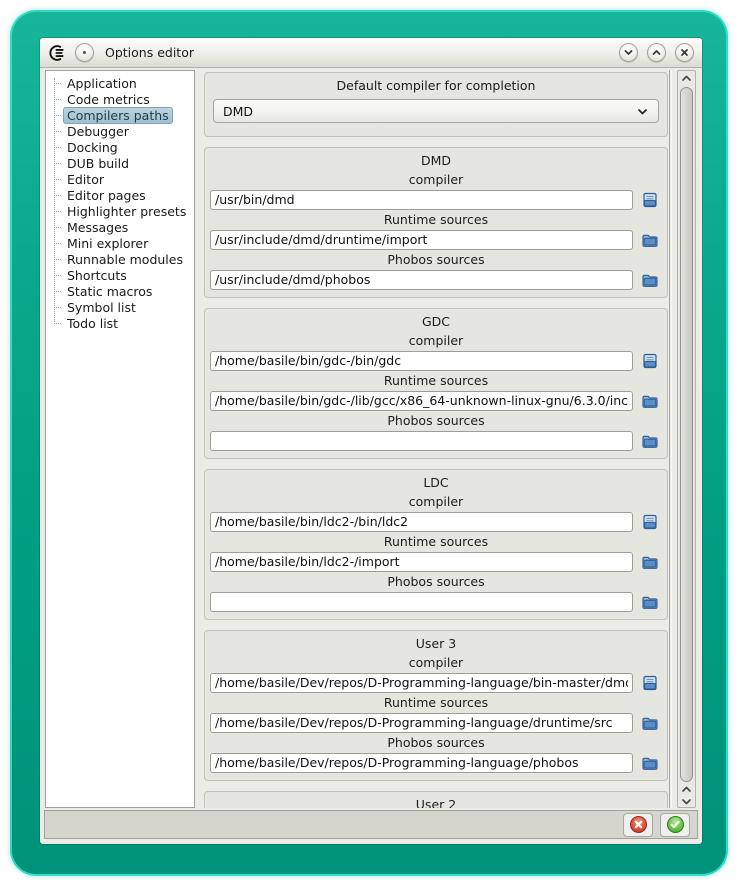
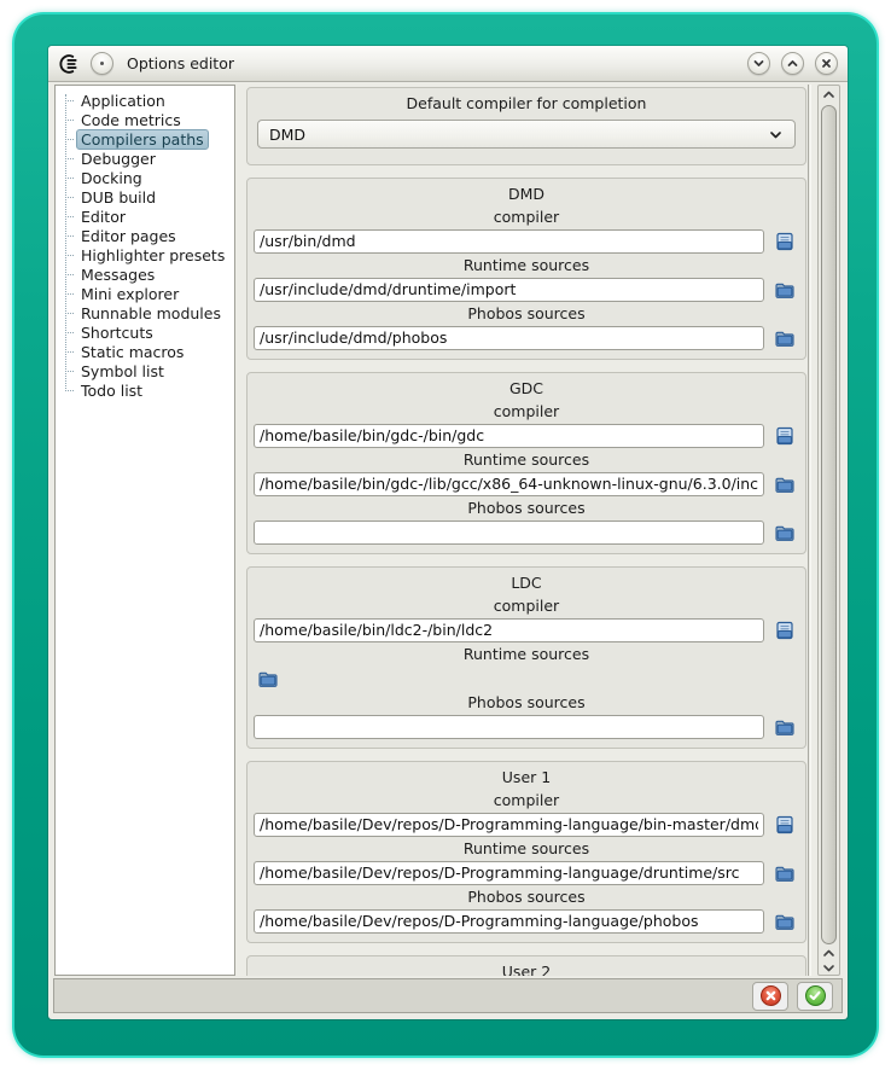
  Options editor
  Application
  Code metrics
  Compilers paths
  Debugger
  Docking
  DUB build
  Editor
  Editor pages
  Highlighter presets
  Messages
  Mini explorer
  Runnable modules
  Shortcuts
  Static macros
  Symbol list
  Todo list
  Default compiler for completion
  DMD
  DMD
  compiler
  /usr/bin/dmd
  Runtime sources
  /usr/include/dmd/druntime/import
  Phobos sources
  /usr/include/dmd/phobos
  GDC
  compiler
  /home/basile/bin/gdc-/bin/gdc
  Runtime sources
  /home/basile/bin/gdc-/lib/gcc/x86_64-unknown-linux-gnu/6.3.0/inc
  Phobos sources
  LDC
  compiler
  /home/basile/bin/ldc2-/bin/ldc2
  Runtime sources
- /home/basile/bin/ldc2-/import
  Phobos sources
- User 3
+ User 1
  compiler
  /home/basile/Dev/repos/D-Programming-language/bin-master/dm
  Runtime sources
  /home/basile/Dev/repos/D-Programming-language/druntime/src
  Phobos sources
  /home/basile/Dev/repos/D-Programming-language/phobos
  User 2
